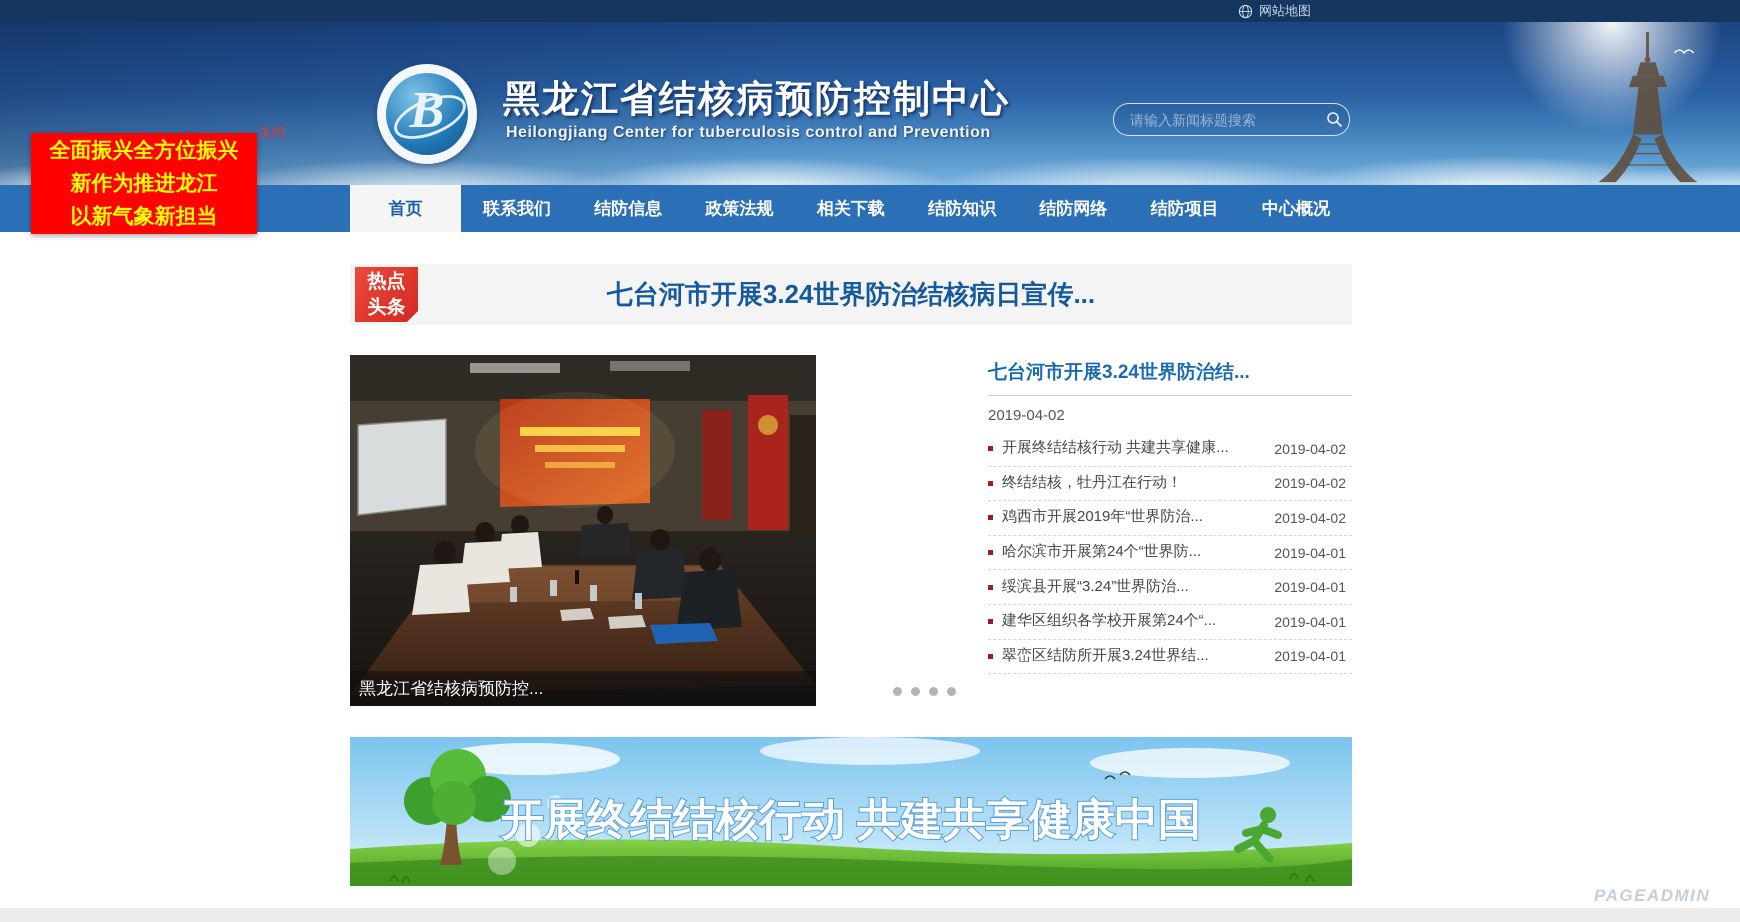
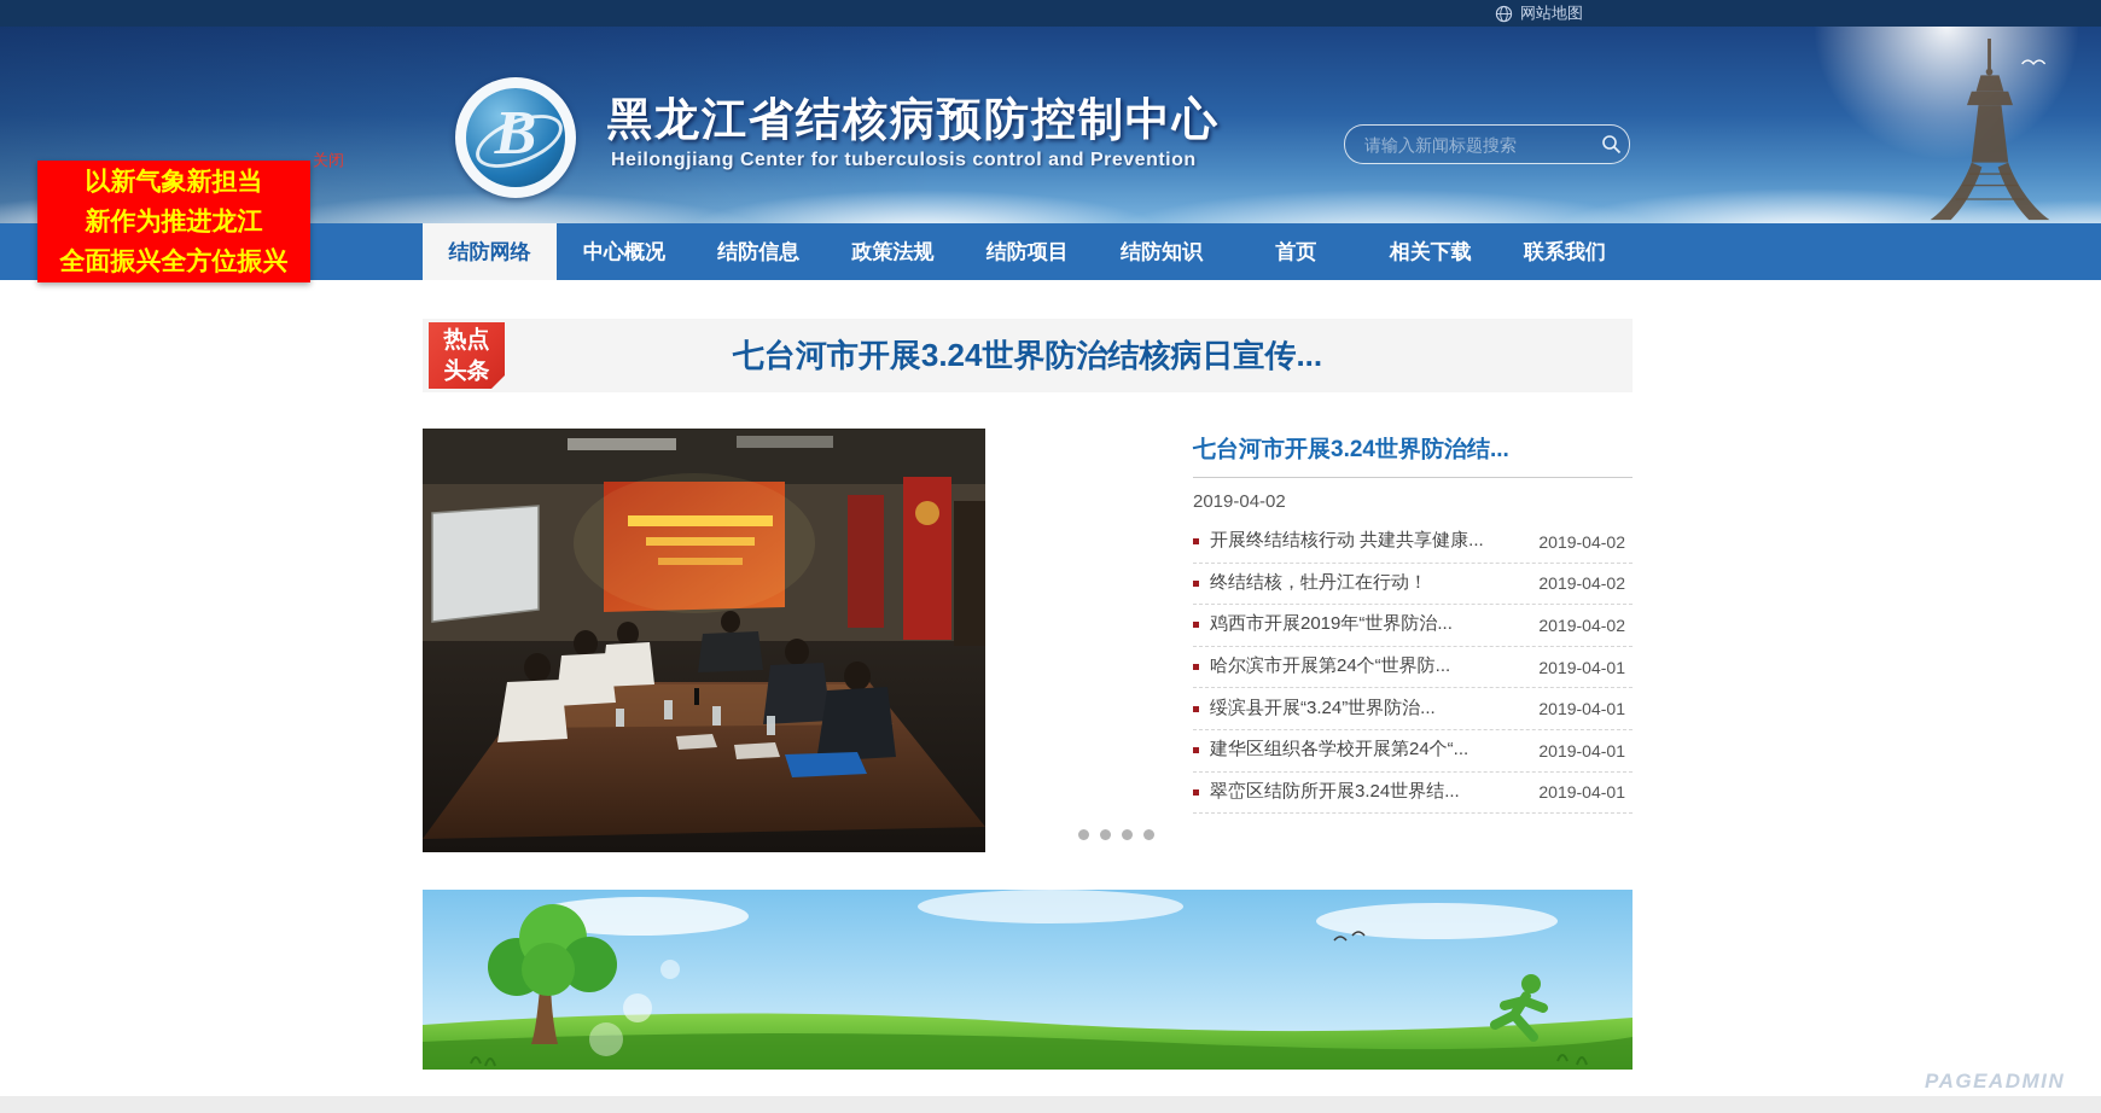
  网站地图
  B
  黑龙江省结核病预防控制中心
  Heilongjiang Center for tuberculosis control and Prevention
  请输入新闻标题搜索
- 首页
+ 结防网络
- 联系我们
+ 中心概况
  结防信息
  政策法规
- 相关下载
+ 结防项目
  结防知识
- 结防网络
+ 首页
- 结防项目
+ 相关下载
- 中心概况
+ 联系我们
  关闭
- 全面振兴全方位振兴
+ 以新气象新担当
  新作为推进龙江
- 以新气象新担当
+ 全面振兴全方位振兴
  七台河市开展3.24世界防治结核病日宣传...
  热点
  头条
- 黑龙江省结核病预防控...
  七台河市开展3.24世界防治结...
  2019-04-02
  开展终结结核行动 共建共享健康...
  2019-04-02
  终结结核，牡丹江在行动！
  2019-04-02
  鸡西市开展2019年“世界防治...
  2019-04-02
  哈尔滨市开展第24个“世界防...
  2019-04-01
  绥滨县开展“3.24”世界防治...
  2019-04-01
  建华区组织各学校开展第24个“...
  2019-04-01
  翠峦区结防所开展3.24世界结...
  2019-04-01
- 开展终结结核行动 共建共享健康中国
  PAGEADMIN
